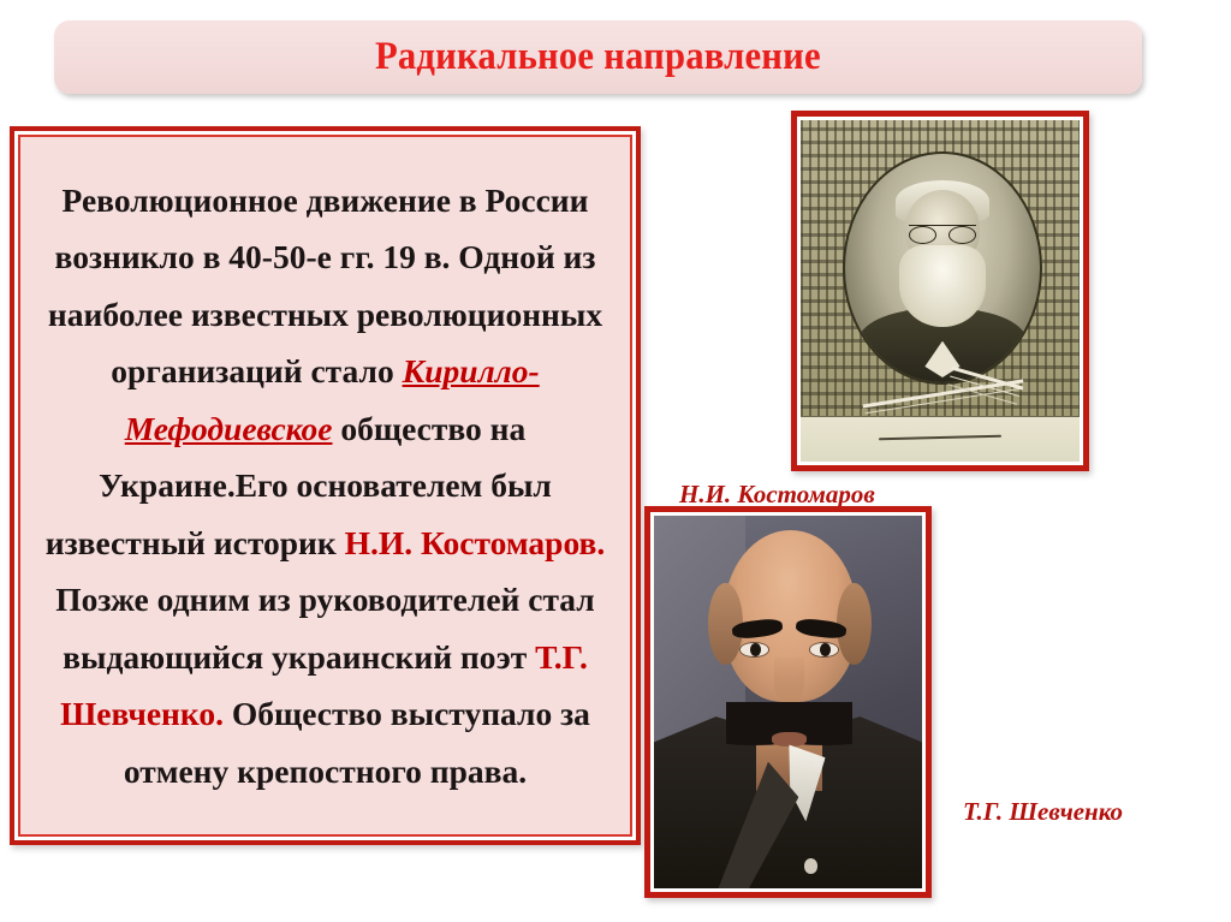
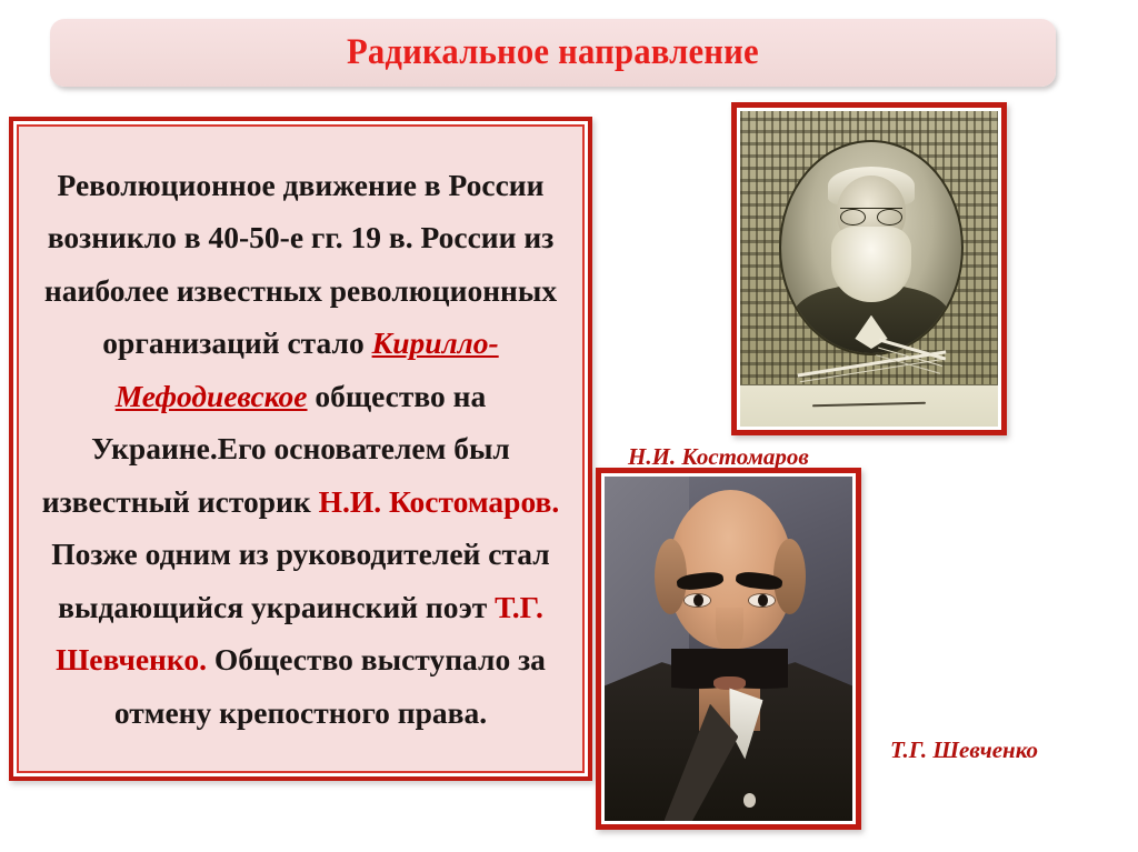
  Радикальное направление
- Революционное движение в России возникло в 40-50-е гг. 19 в. Одной из наиболее известных революционных организаций стало Кирилло-Мефодиевское общество на Украине.Его основателем был известный историк Н.И. Костомаров. Позже одним из руководителей стал выдающийся украинский поэт Т.Г. Шевченко. Общество выступало за отмену крепостного права.
+ Революционное движение в России возникло в 40-50-е гг. 19 в. России из наиболее известных революционных организаций стало Кирилло-Мефодиевское общество на Украине.Его основателем был известный историк Н.И. Костомаров. Позже одним из руководителей стал выдающийся украинский поэт Т.Г. Шевченко. Общество выступало за отмену крепостного права.
  Н.И. Костомаров
  Т.Г. Шевченко
